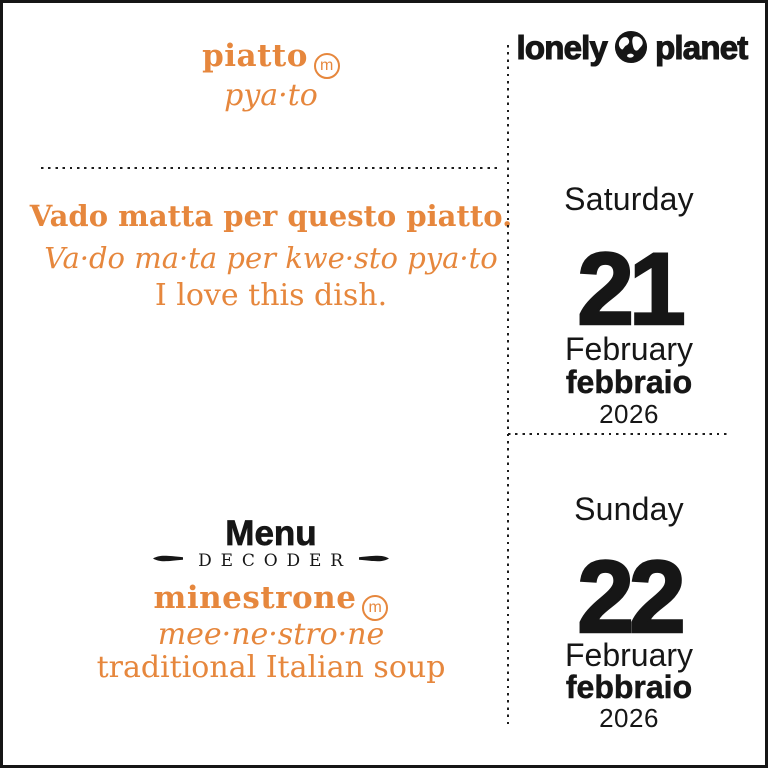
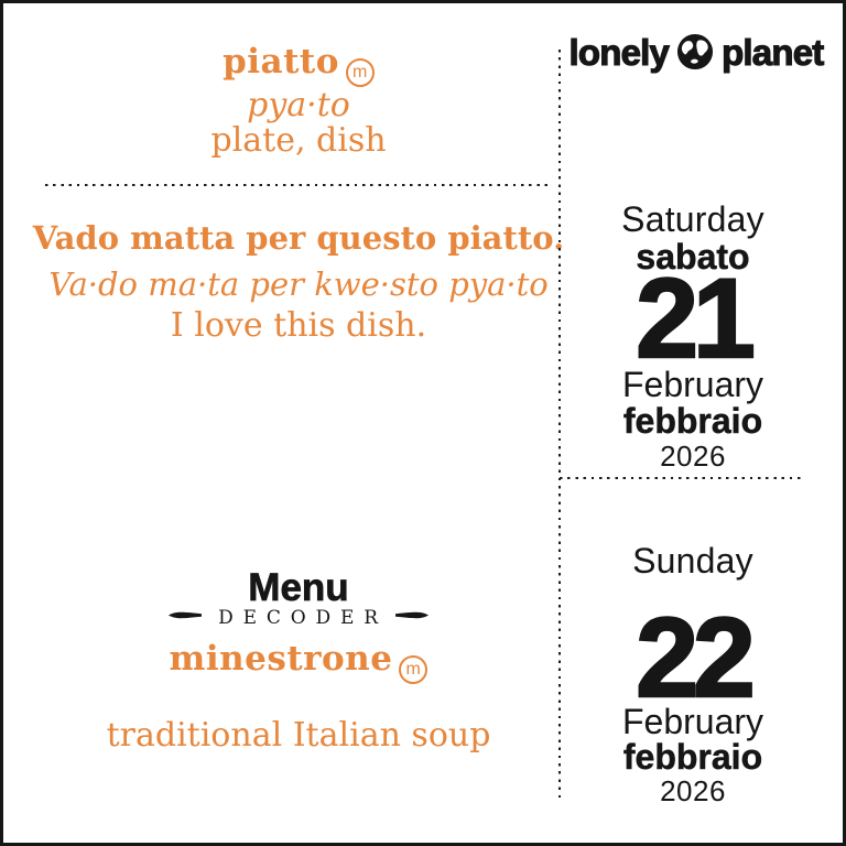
  piatto
  m
  pya·to
+ plate, dish
  Vado matta per questo piatto
  Va·do ma·ta per kwe·sto pya·to
  I love this dish.
  Menu
  DECODER
  minestrone
  m
- mee·ne·stro·ne
  traditional Italian soup
  lonely
  planet
  Saturday
+ sabato
  21
  February
  febbraio
  2026
  Sunday
  22
  February
  febbraio
  2026
